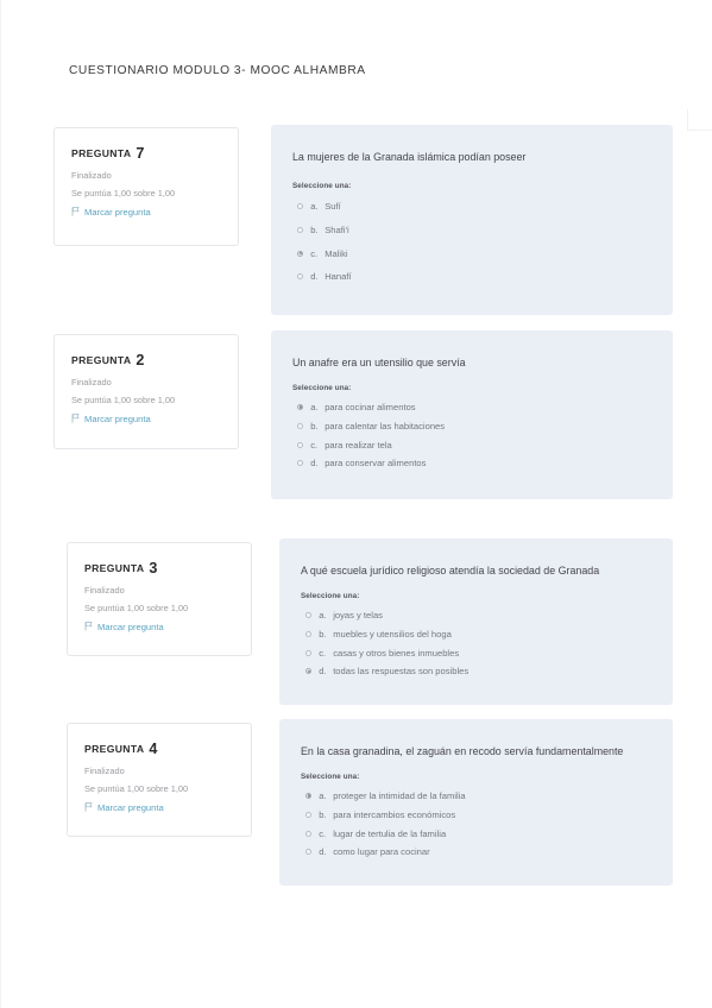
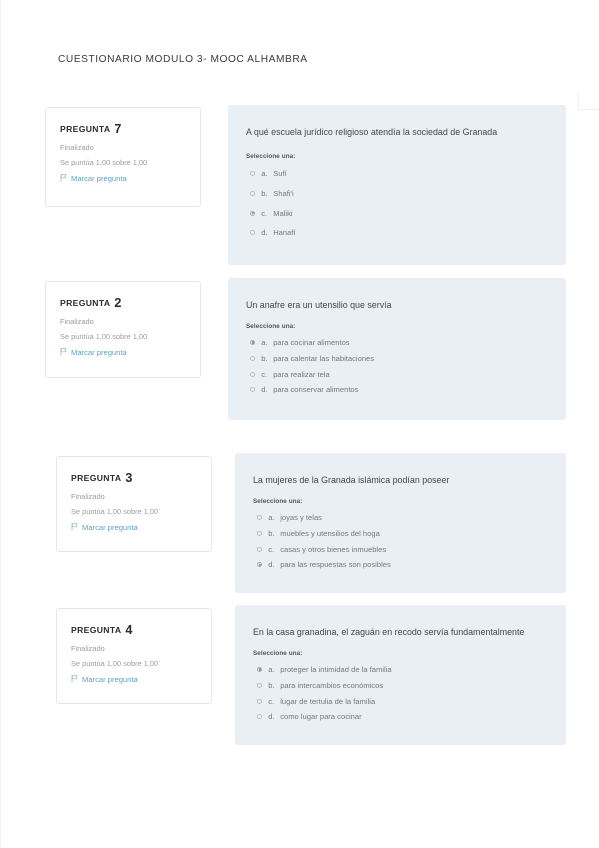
  CUESTIONARIO MODULO 3- MOOC ALHAMBRA
  PREGUNTA 7
  Finalizado
  Se puntúa 1,00 sobre 1,00
  Marcar pregunta
- La mujeres de la Granada islámica podían poseer
+ A qué escuela jurídico religioso atendía la sociedad de Granada
  a.
  Sufí
  b.
  Shafi'i
  c.
  Maliki
  d.
  Hanafí
  PREGUNTA 2
  Finalizado
  Se puntúa 1,00 sobre 1,00
  Marcar pregunta
  Un anafre era un utensilio que servía
  a.
  para cocinar alimentos
  b.
  para calentar las habitaciones
  c.
  para realizar tela
  d.
  para conservar alimentos
  PREGUNTA 3
  Finalizado
  Se puntúa 1,00 sobre 1,00
  Marcar pregunta
- A qué escuela jurídico religioso atendía la sociedad de Granada
+ La mujeres de la Granada islámica podían poseer
  a.
  joyas y telas
  b.
  muebles y utensilios del hoga
  c.
  casas y otros bienes inmuebles
  d.
- todas las respuestas son posibles
+ para las respuestas son posibles
  PREGUNTA 4
  Finalizado
  Se puntúa 1,00 sobre 1,00
  Marcar pregunta
  En la casa granadina, el zaguán en recodo servía fundamentalmente
  a.
  proteger la intimidad de la familia
  b.
  para intercambios económicos
  c.
  lugar de tertulia de la familia
  d.
  como lugar para cocinar
